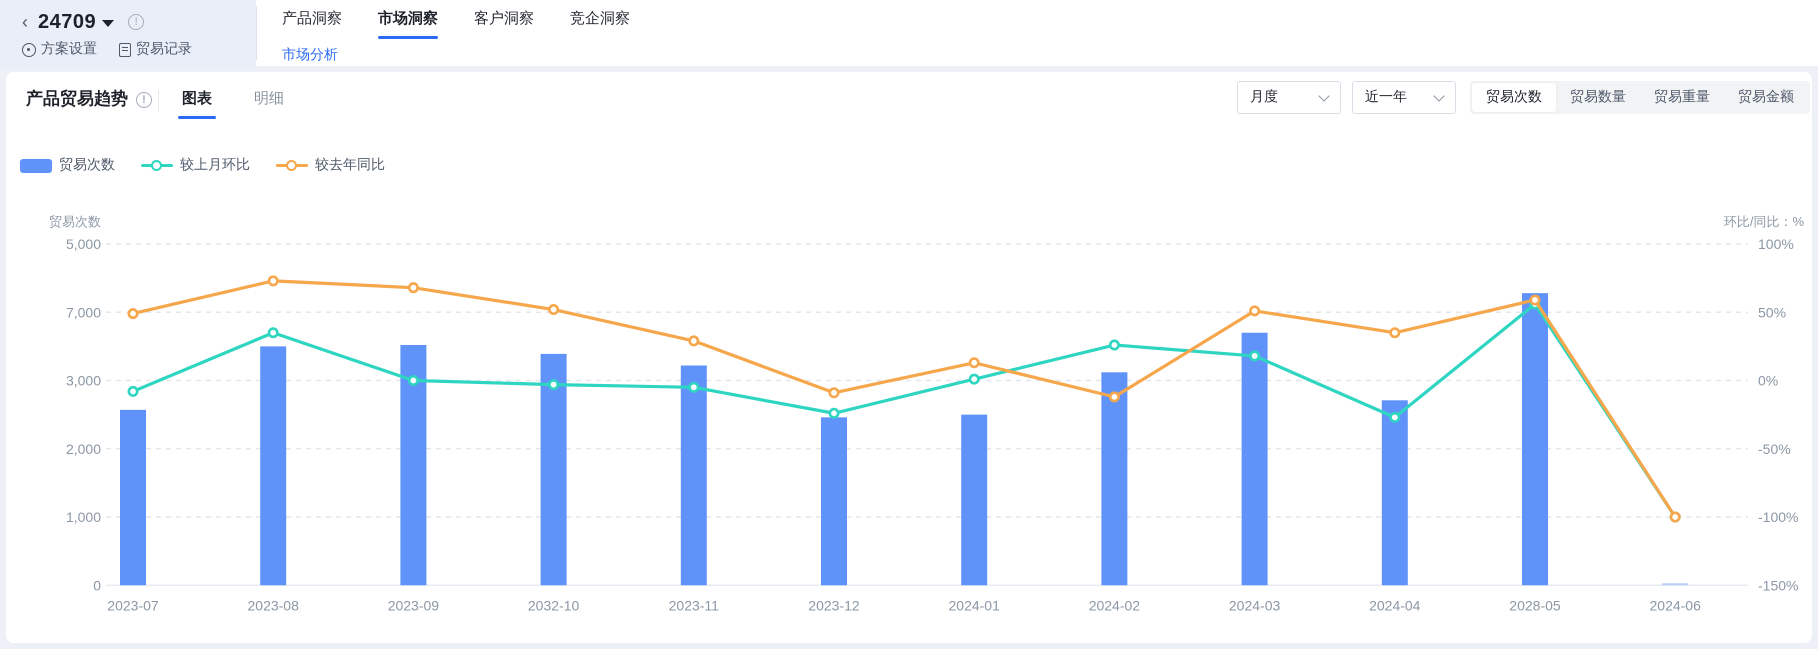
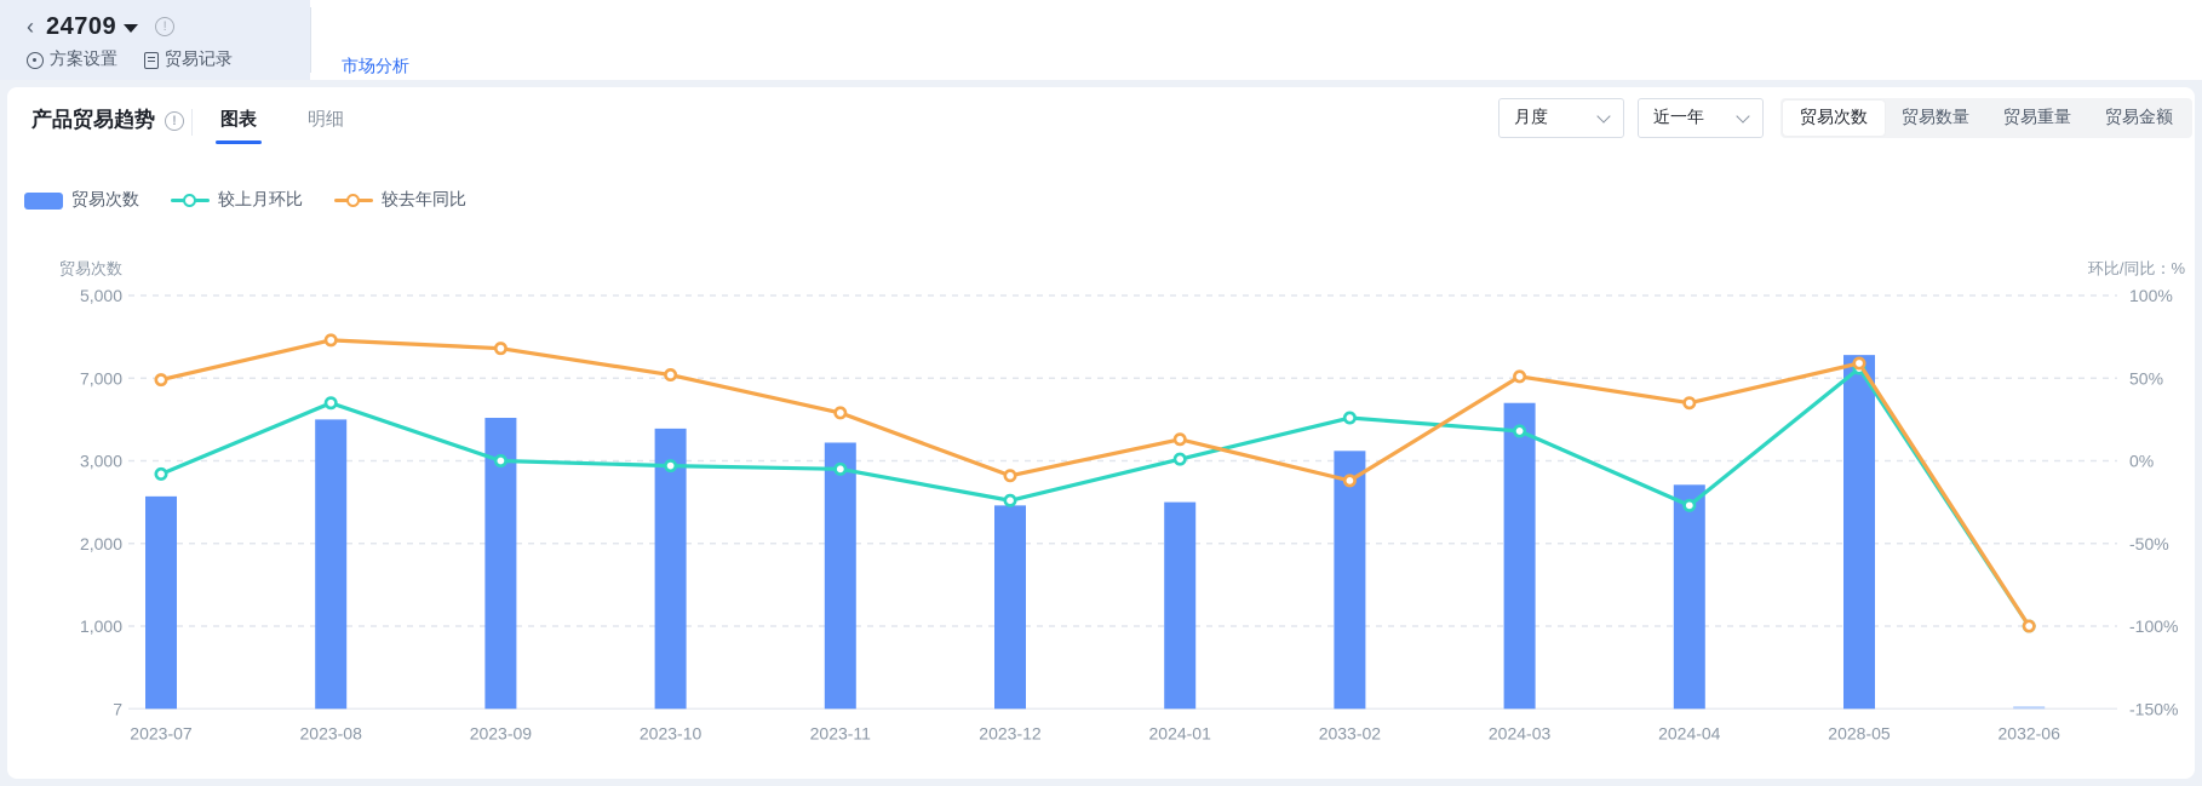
  ‹
  24709
  !
  方案设置
  贸易记录
- 产品洞察
- 市场洞察
- 客户洞察
- 竞企洞察
  市场分析
  产品贸易趋势
  !
  图表
  明细
  月度
  近一年
  贸易次数
  贸易数量
  贸易重量
  贸易金额
  贸易次数
  较上月环比
  较去年同比
  贸易次数
  环比/同比：%
  5,000
  100%
  7,000
  50%
  3,000
  0%
  2,000
  -50%
  1,000
  -100%
- 0
+ 7
  -150%
  2023-07
  2023-08
  2023-09
- 2032-10
+ 2023-10
  2023-11
  2023-12
  2024-01
- 2024-02
+ 2033-02
  2024-03
  2024-04
  2028-05
- 2024-06
+ 2032-06
